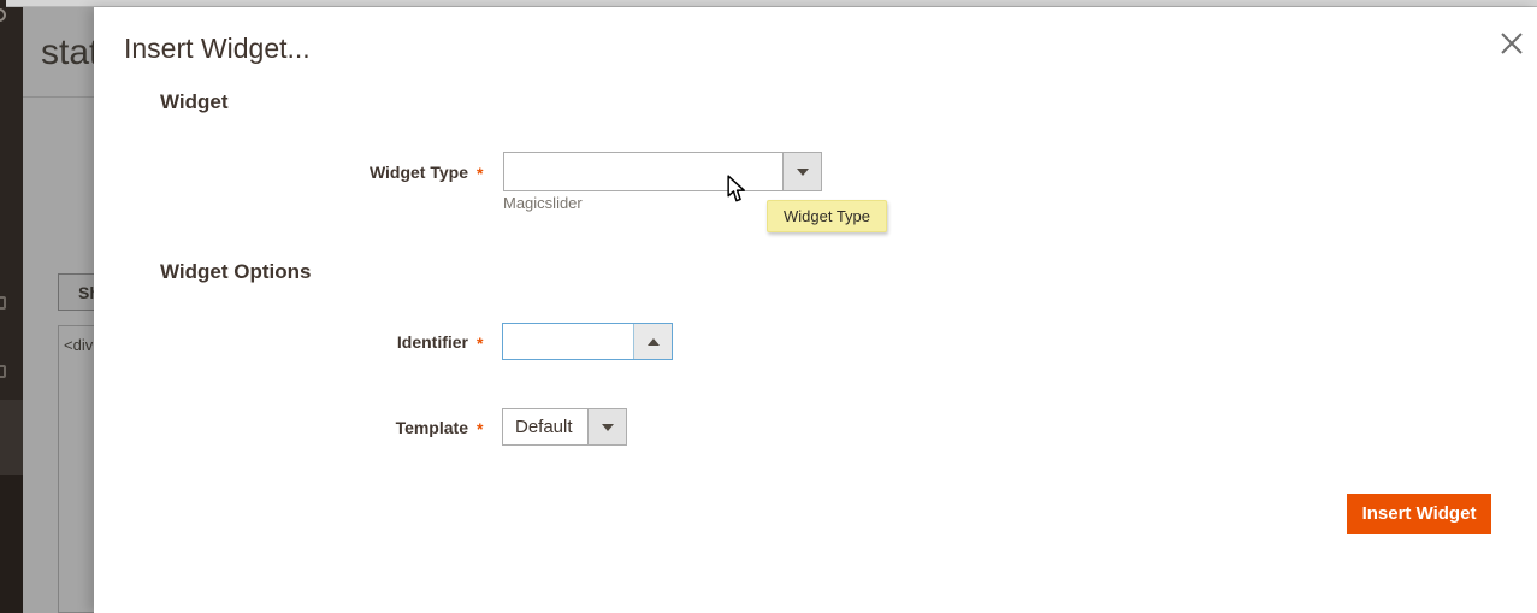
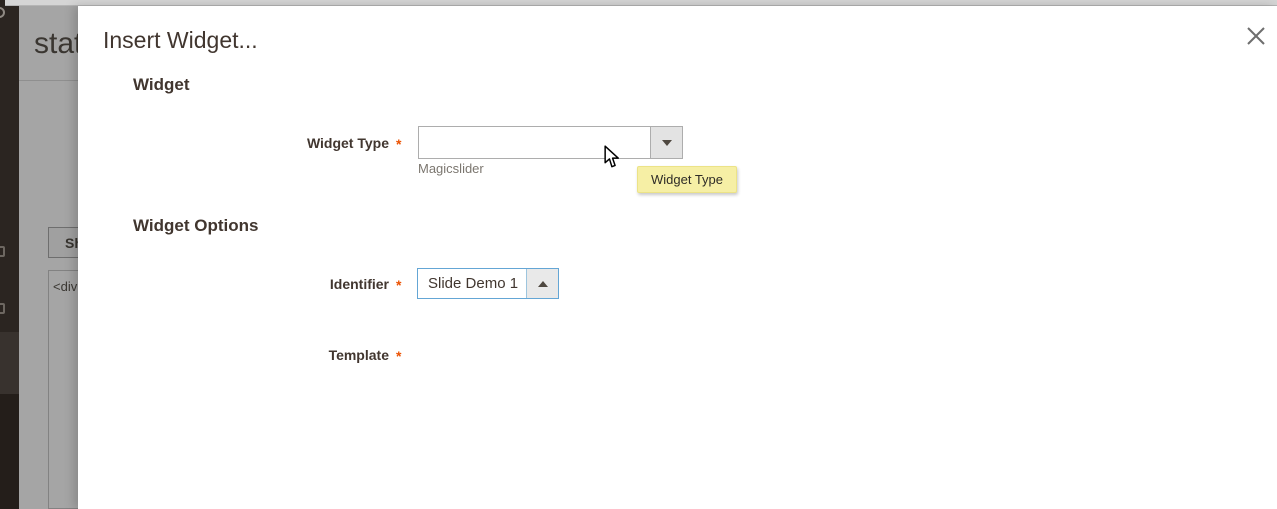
  sta
  <div
  Insert Widget...
  Widget
  Widget Type
  *
  Magicslider
  Widget Type
  Widget Options
  Identifier
  *
+ Slide Demo 1
  Template
  *
- Default
- Insert Widget
